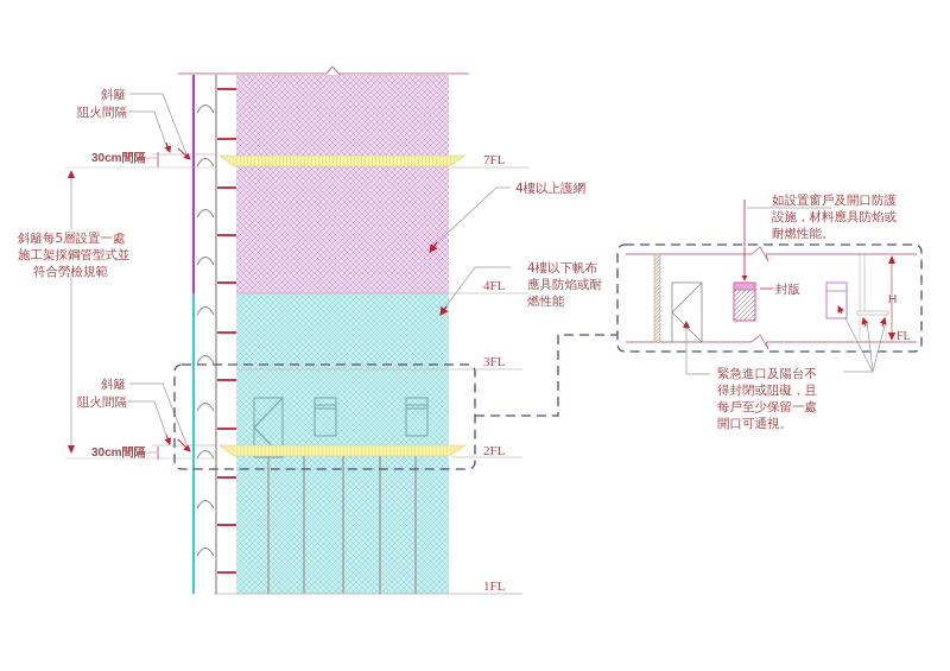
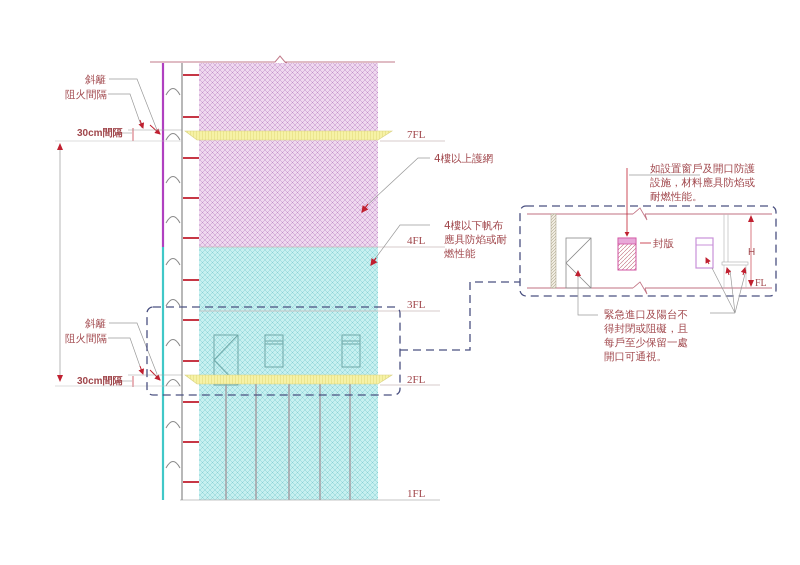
  7FL
  4FL
  3FL
  2FL
  1FL
  斜籬
  阻火間隔
  30cm間隔
- 斜籬每5層設置一處
- 施工架採鋼管型式並
- 符合勞檢規範
  斜籬
  阻火間隔
  30cm間隔
  4樓以上護網
  4樓以下帆布
  應具防焰或耐
  燃性能
  封版
  H
  FL
  如設置窗戶及開口防護
  設施，材料應具防焰或
  耐燃性能。
  緊急進口及陽台不
  得封閉或阻礙，且
  每戶至少保留一處
  開口可通視。
